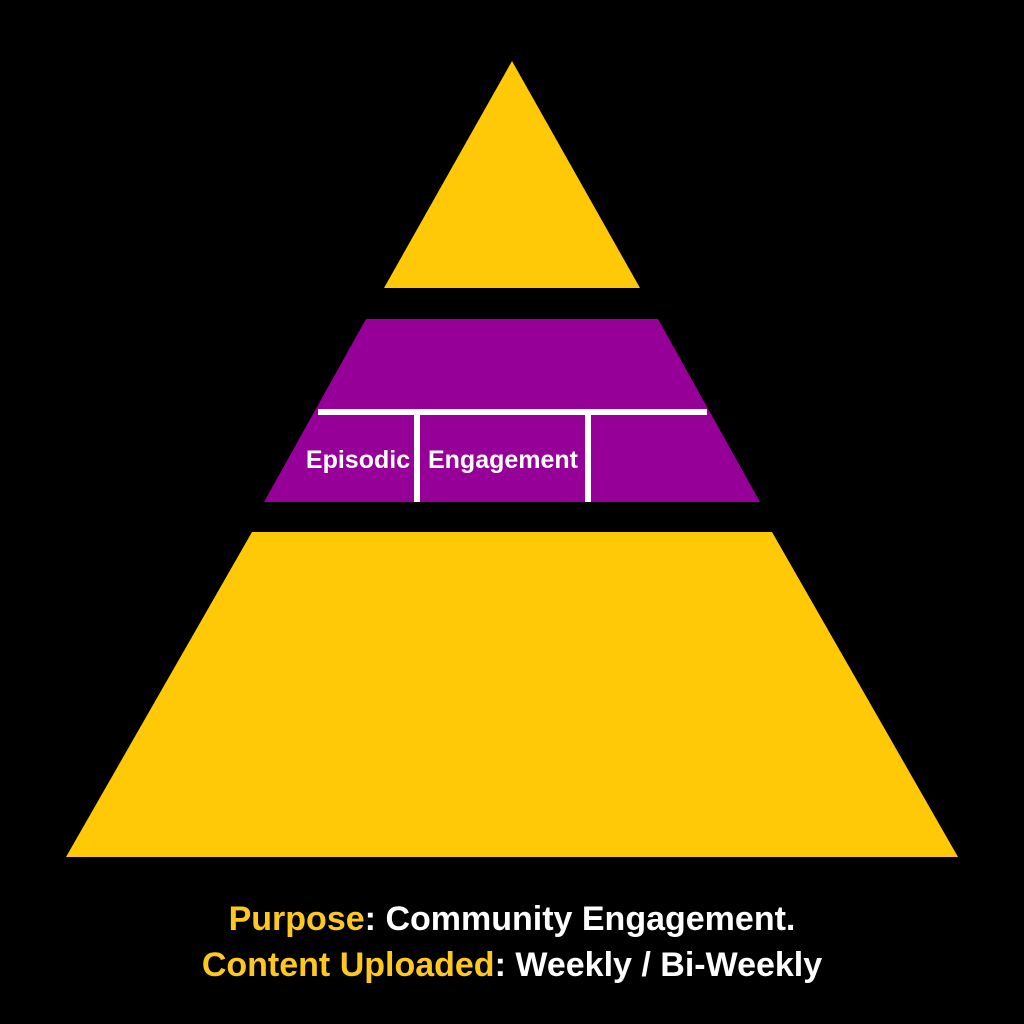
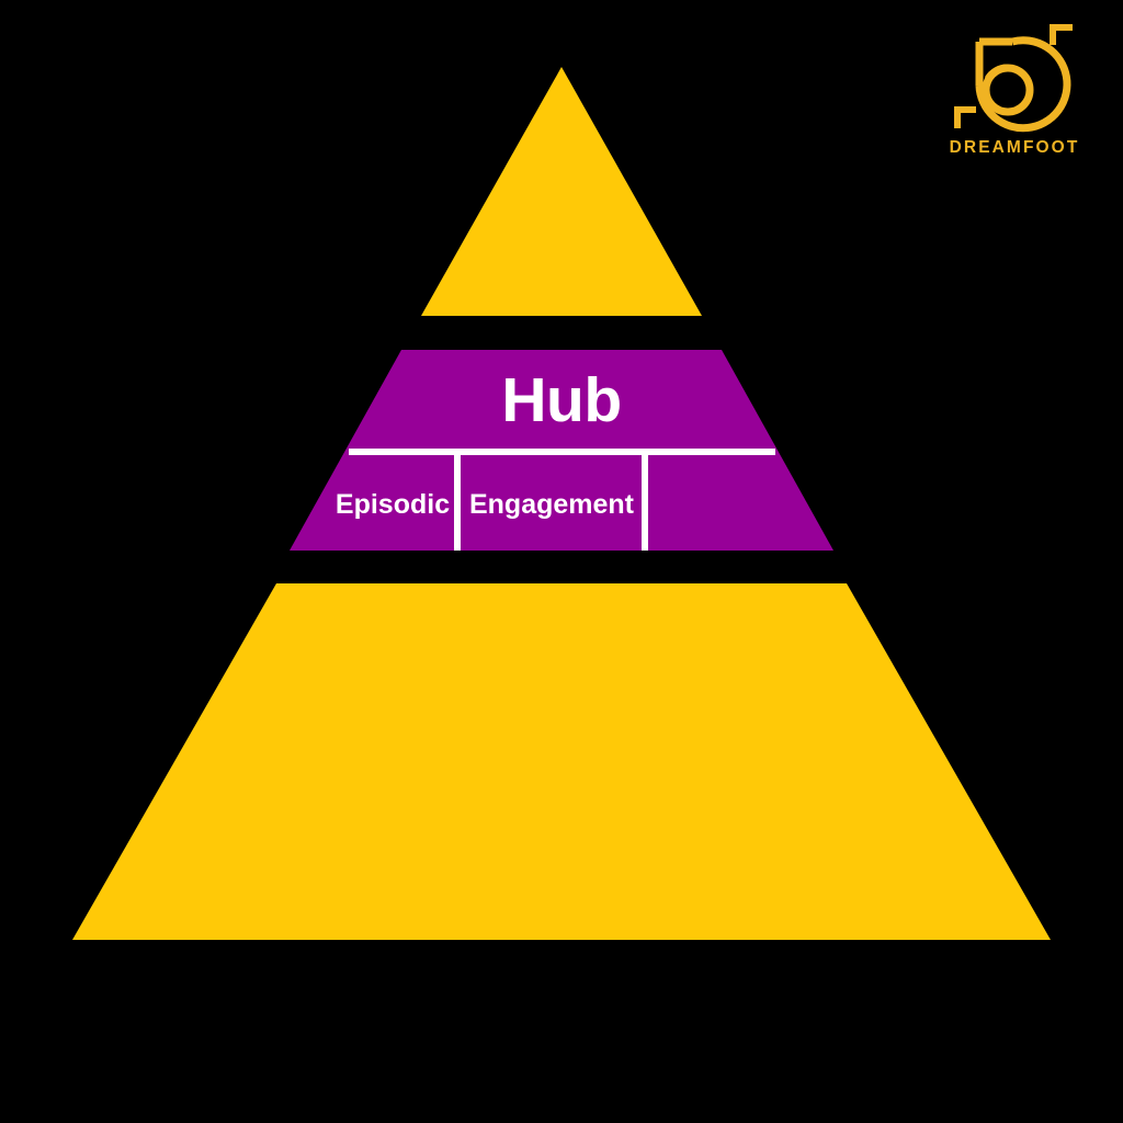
+ DREAMFOOT
+ Hub
  Episodic
  Engagement
- Purpose: Community Engagement.
- Content Uploaded: Weekly / Bi-Weekly
